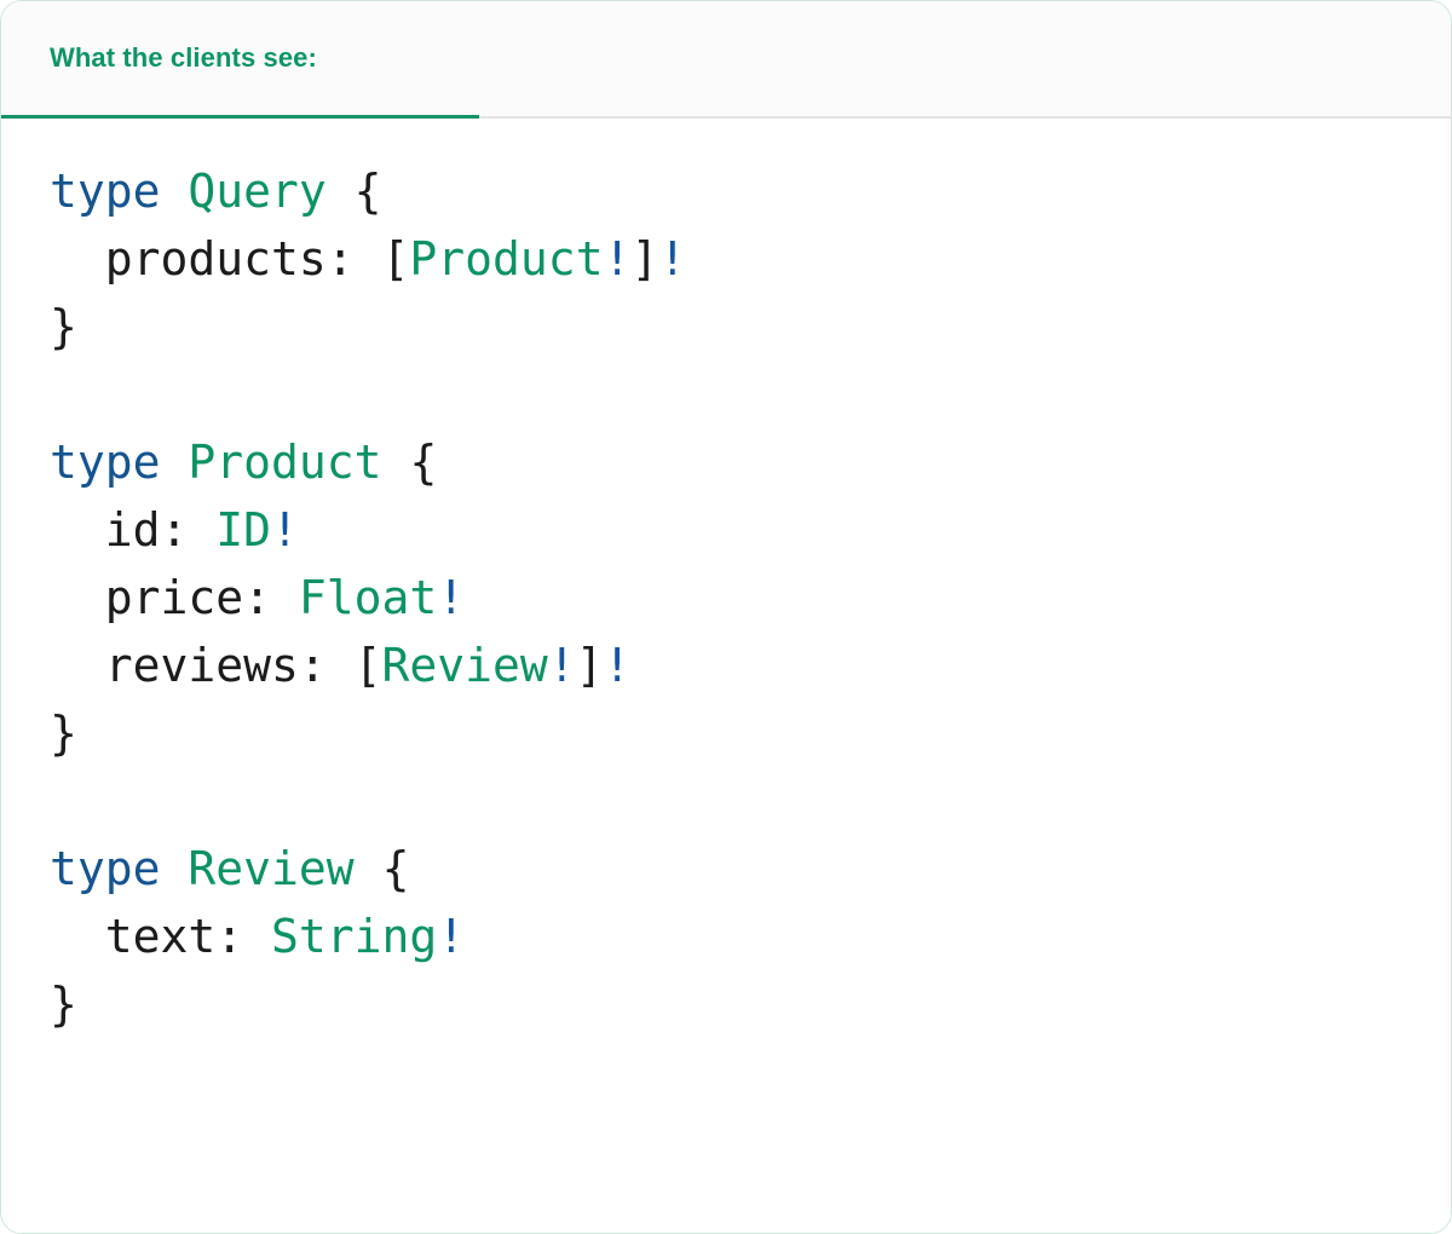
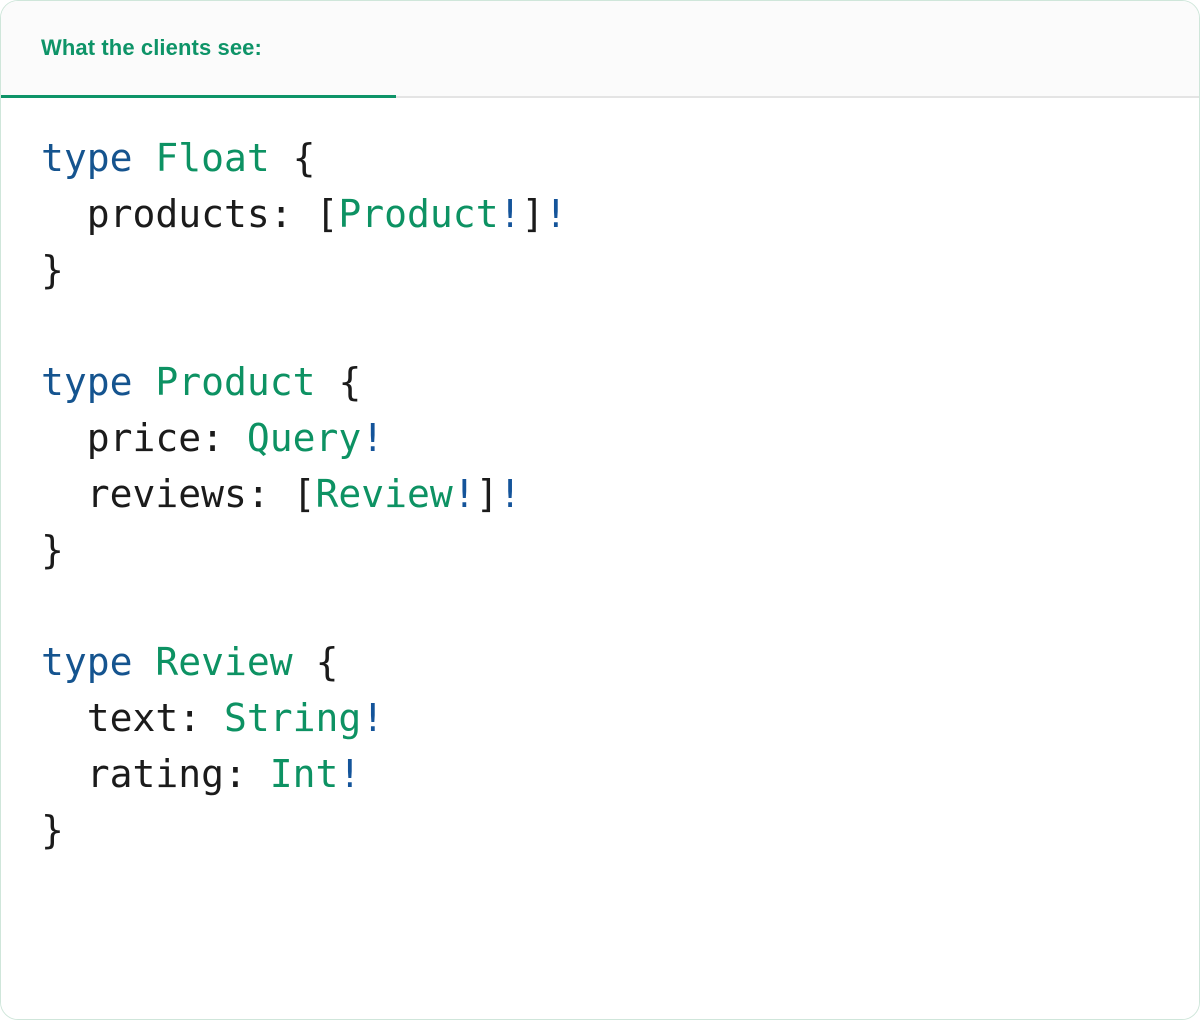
  What the clients see:
- type Query {
+ type Float {
  products: [Product!]!
  }
  type Product {
- id: ID!
- price: Float!
+ price: Query!
  reviews: [Review!]!
  }
  type Review {
  text: String!
+ rating: Int!
  }
